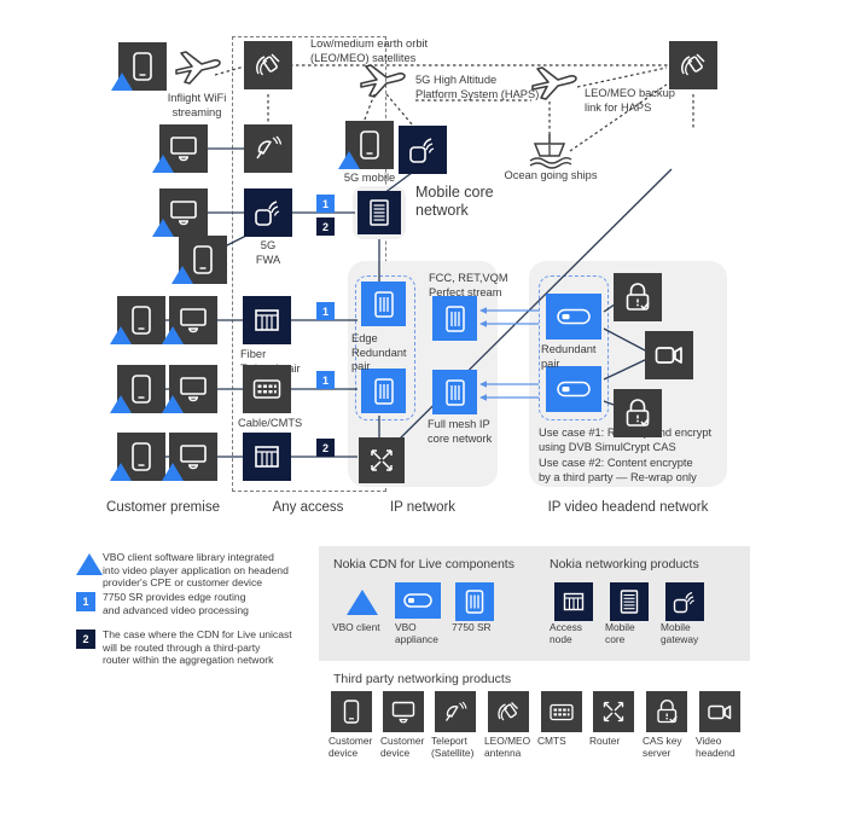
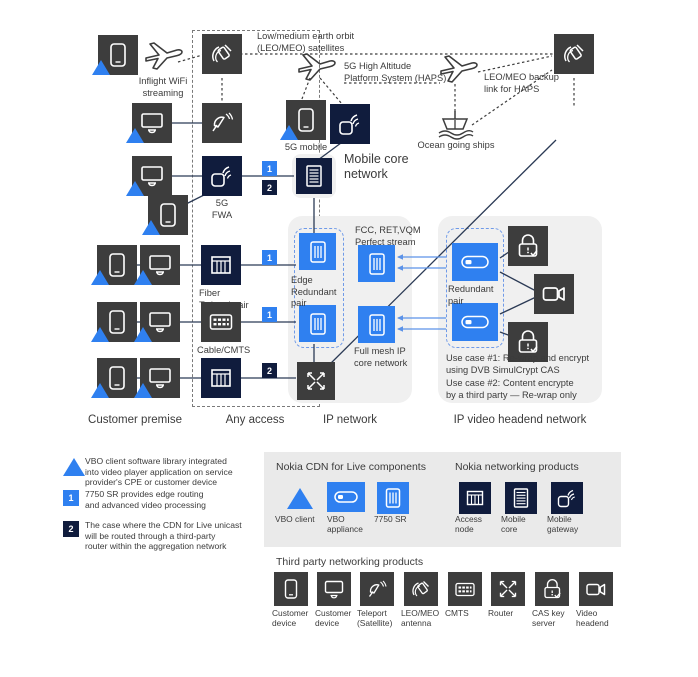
  Inflight WiFi
  streaming
  Low/medium earth orbit
  (LEO/MEO) satellites
  5G High Altitude
  Platform System (HAPS)
  LEO/MEO backup
  link for HAPS
  Ocean going ships
  5G mobile
  Mobile core
  network
  5G
  FWA
  Fiber
  Cable/CMTS
  1
  2
  1
  1
  2
  Edge
  Redundant
  pair
  FCC, RET,VQM
  Perfect stream
  Full mesh IP
  core network
  Redundant
  pair
  Use case #1: Re-wrap and encrypt
  using DVB SimulCrypt CAS
  Use case #2: Content encrypte
  by a third party — Re-wrap only
  Customer premise
  Any access
  IP network
  IP video headend network
  VBO client software library integrated
- into video player application on headend
+ into video player application on service
  provider's CPE or customer device
  1
  7750 SR provides edge routing
  and advanced video processing
  2
  The case where the CDN for Live unicast
  will be routed through a third-party
  router within the aggregation network
  Nokia CDN for Live components
  VBO client
  VBO
  appliance
  7750 SR
  Nokia networking products
  Access
  node
  Mobile
  core
  Mobile
  gateway
  Third party networking products
  Customer
  device
  Customer
  device
  Teleport
  (Satellite)
  LEO/MEO
  antenna
  CMTS
  Router
  CAS key
  server
  Video
  headend
